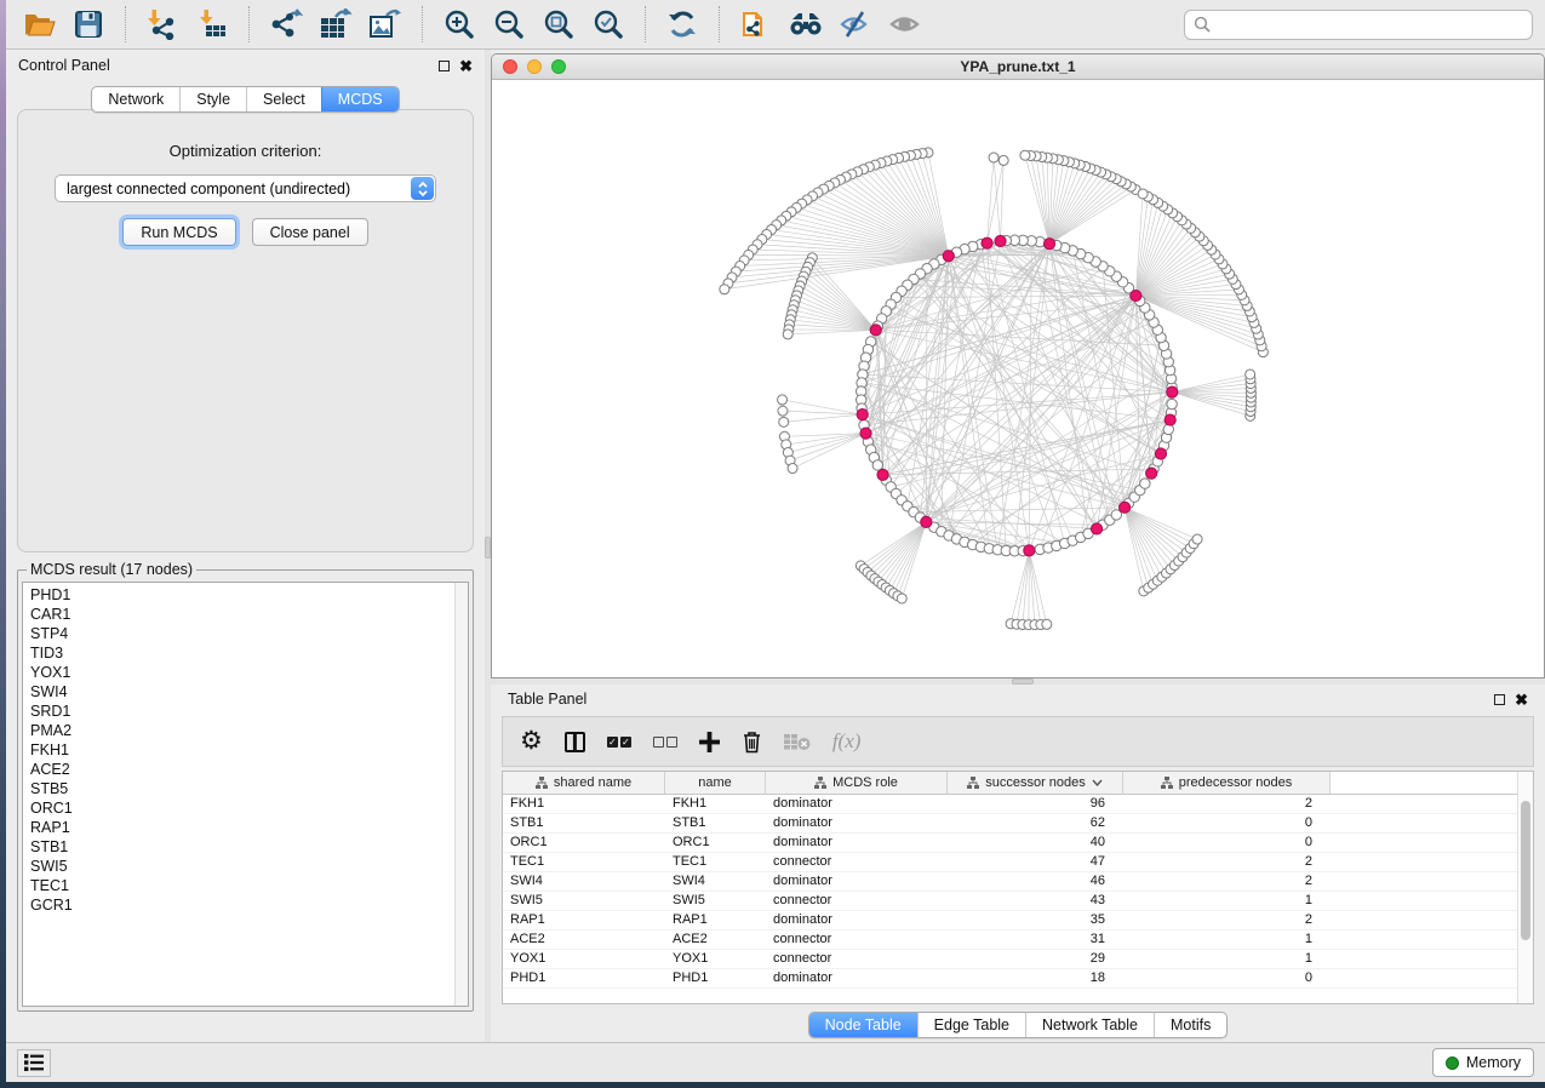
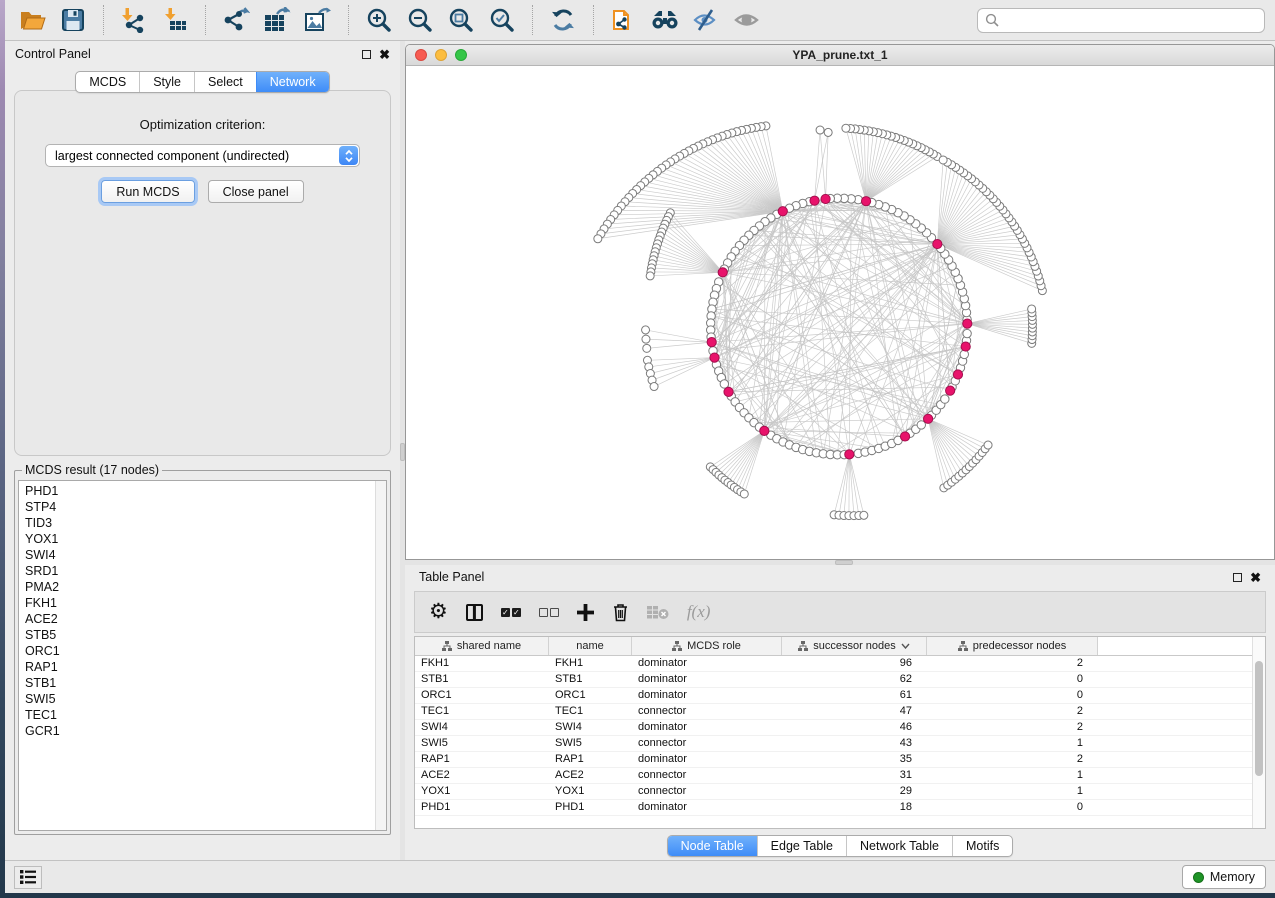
  Control Panel
  ✖
- Network
+ MCDS
  Style
  Select
- MCDS
+ Network
  Optimization criterion:
  largest connected component (undirected)
  Run MCDS
  Close panel
  MCDS result (17 nodes)
  PHD1
- CAR1
  STP4
  TID3
  YOX1
  SWI4
  SRD1
  PMA2
  FKH1
  ACE2
  STB5
  ORC1
  RAP1
  STB1
  SWI5
  TEC1
  GCR1
  YPA_prune.txt_1
  Table Panel
  ✖
  ⚙
  ✓
  ✓
  f(x)
  shared name
  name
  MCDS role
  successor nodes
  predecessor nodes
  FKH1
  FKH1
  dominator
  96
  2
  STB1
  STB1
  dominator
  62
  0
  ORC1
  ORC1
  dominator
- 40
+ 61
  0
  TEC1
  TEC1
  connector
  47
  2
  SWI4
  SWI4
  dominator
  46
  2
  SWI5
  SWI5
  connector
  43
  1
  RAP1
  RAP1
  dominator
  35
  2
  ACE2
  ACE2
  connector
  31
  1
  YOX1
  YOX1
  connector
  29
  1
  PHD1
  PHD1
  dominator
  18
  0
  Node Table
  Edge Table
  Network Table
  Motifs
  Memory
